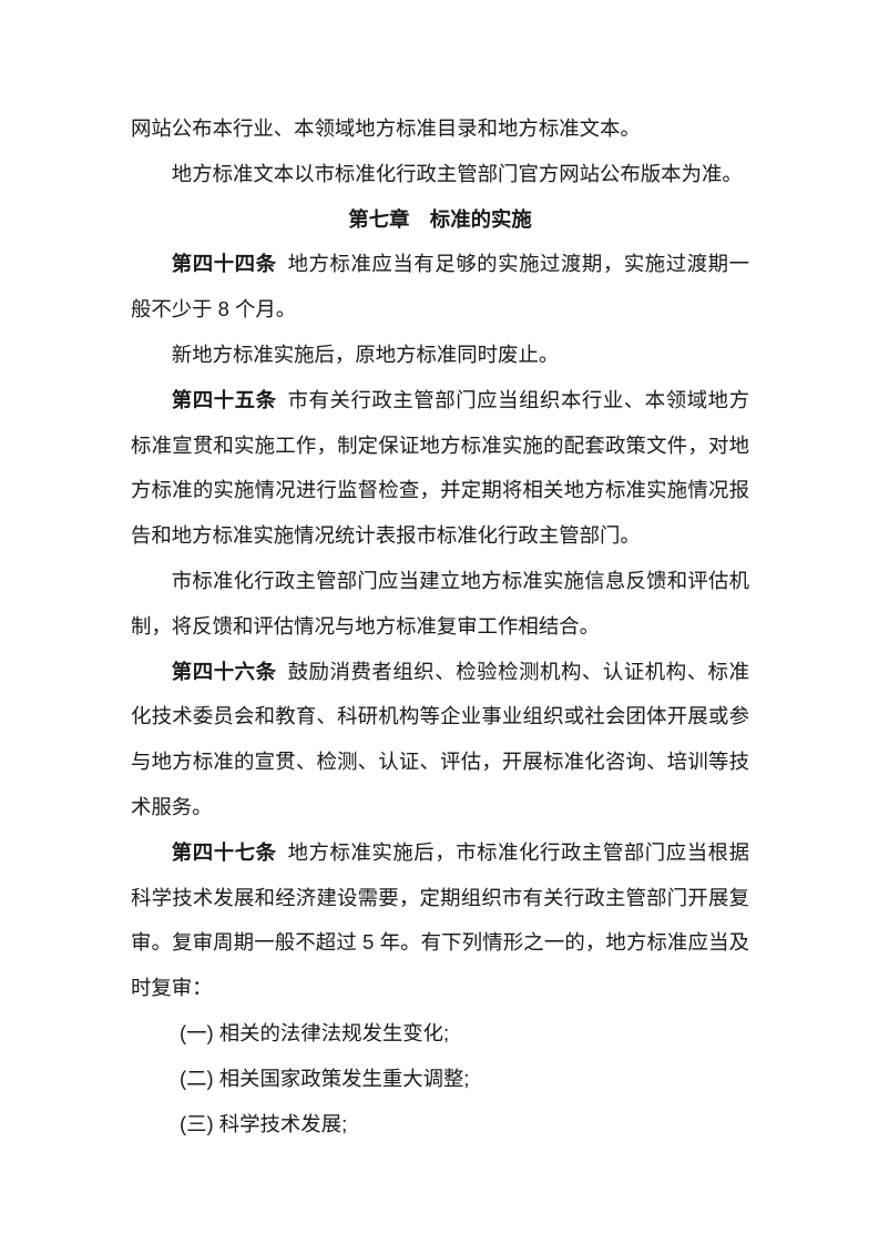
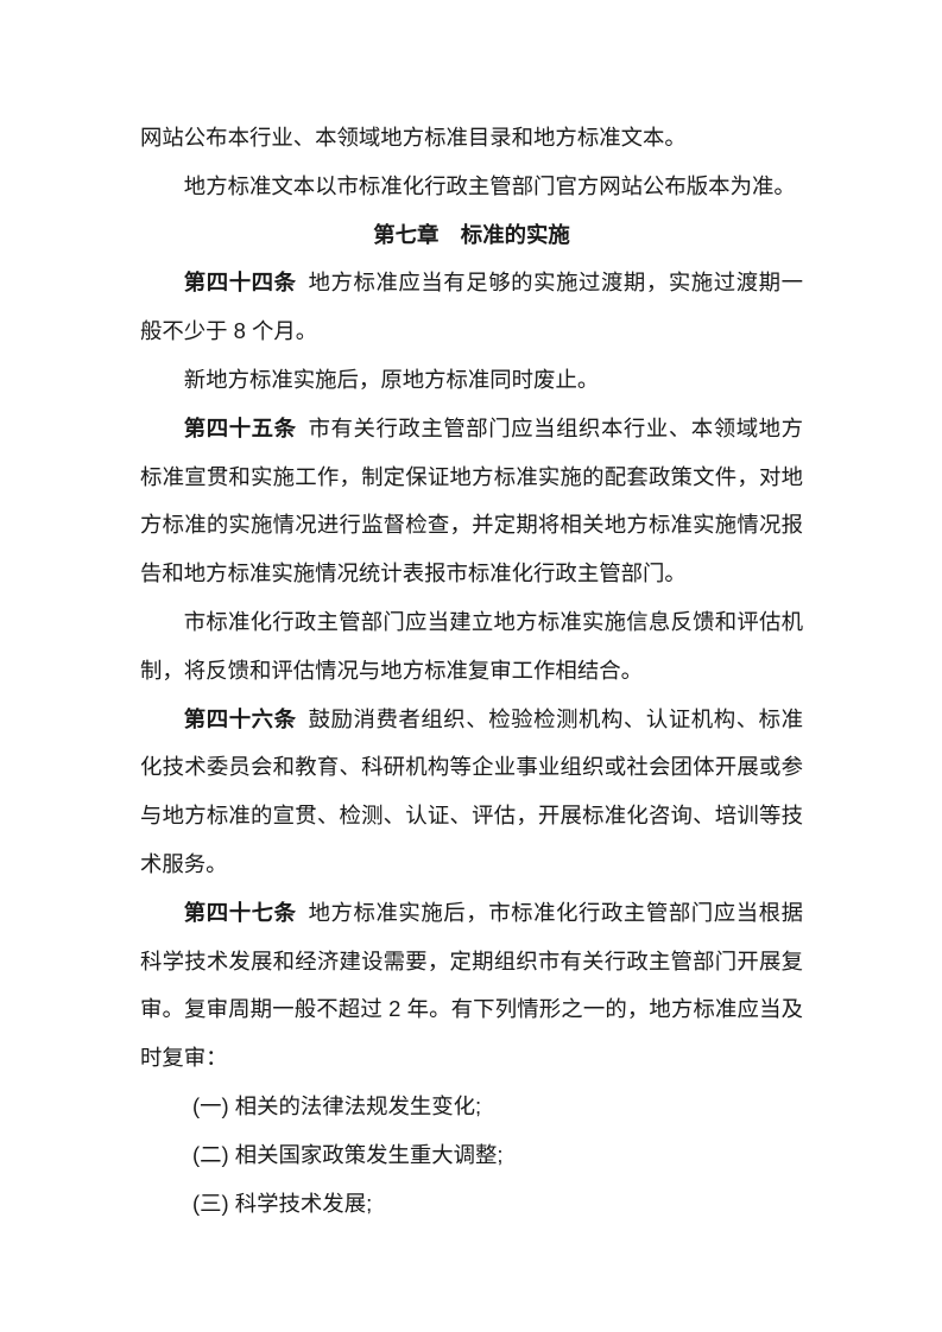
  网站公布本行业、本领域地方标准目录和地方标准文本。
  地方标准文本以市标准化行政主管部门官方网站公布版本为准。
  第七章 标准的实施
  第四十四条 地方标准应当有足够的实施过渡期，实施过渡期一般不少于 8 个月。
  新地方标准实施后，原地方标准同时废止。
  第四十五条 市有关行政主管部门应当组织本行业、本领域地方标准宣贯和实施工作，制定保证地方标准实施的配套政策文件，对地方标准的实施情况进行监督检查，并定期将相关地方标准实施情况报告和地方标准实施情况统计表报市标准化行政主管部门。
  市标准化行政主管部门应当建立地方标准实施信息反馈和评估机制，将反馈和评估情况与地方标准复审工作相结合。
  第四十六条 鼓励消费者组织、检验检测机构、认证机构、标准化技术委员会和教育、科研机构等企业事业组织或社会团体开展或参与地方标准的宣贯、检测、认证、评估，开展标准化咨询、培训等技术服务。
- 第四十七条 地方标准实施后，市标准化行政主管部门应当根据科学技术发展和经济建设需要，定期组织市有关行政主管部门开展复审。复审周期一般不超过 5 年。有下列情形之一的，地方标准应当及时复审：
+ 第四十七条 地方标准实施后，市标准化行政主管部门应当根据科学技术发展和经济建设需要，定期组织市有关行政主管部门开展复审。复审周期一般不超过 2 年。有下列情形之一的，地方标准应当及时复审：
  (一) 相关的法律法规发生变化;
  (二) 相关国家政策发生重大调整;
  (三) 科学技术发展;
